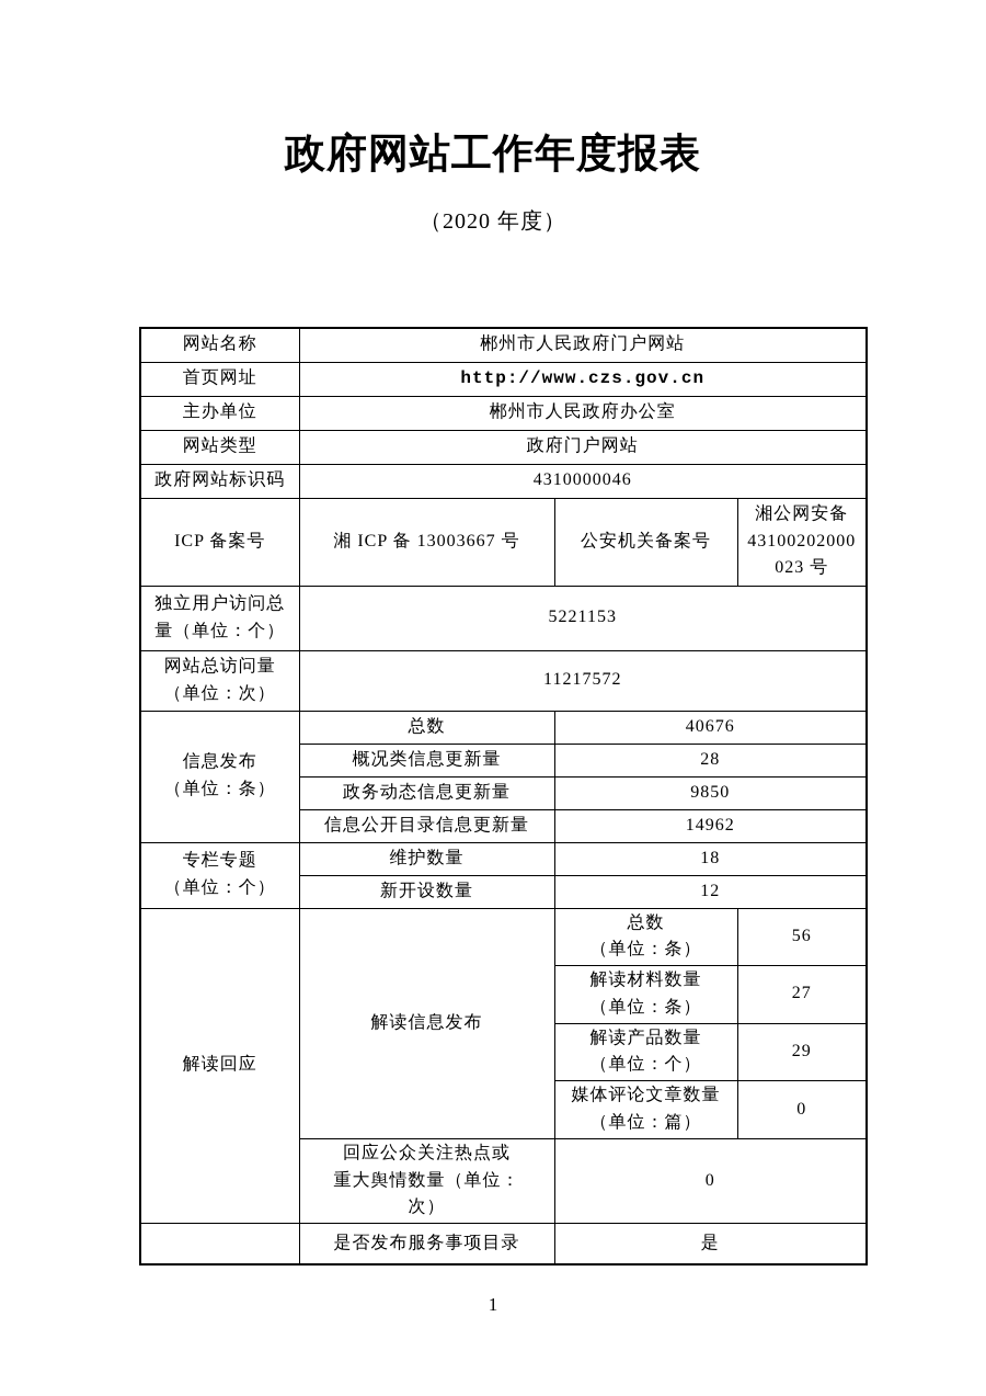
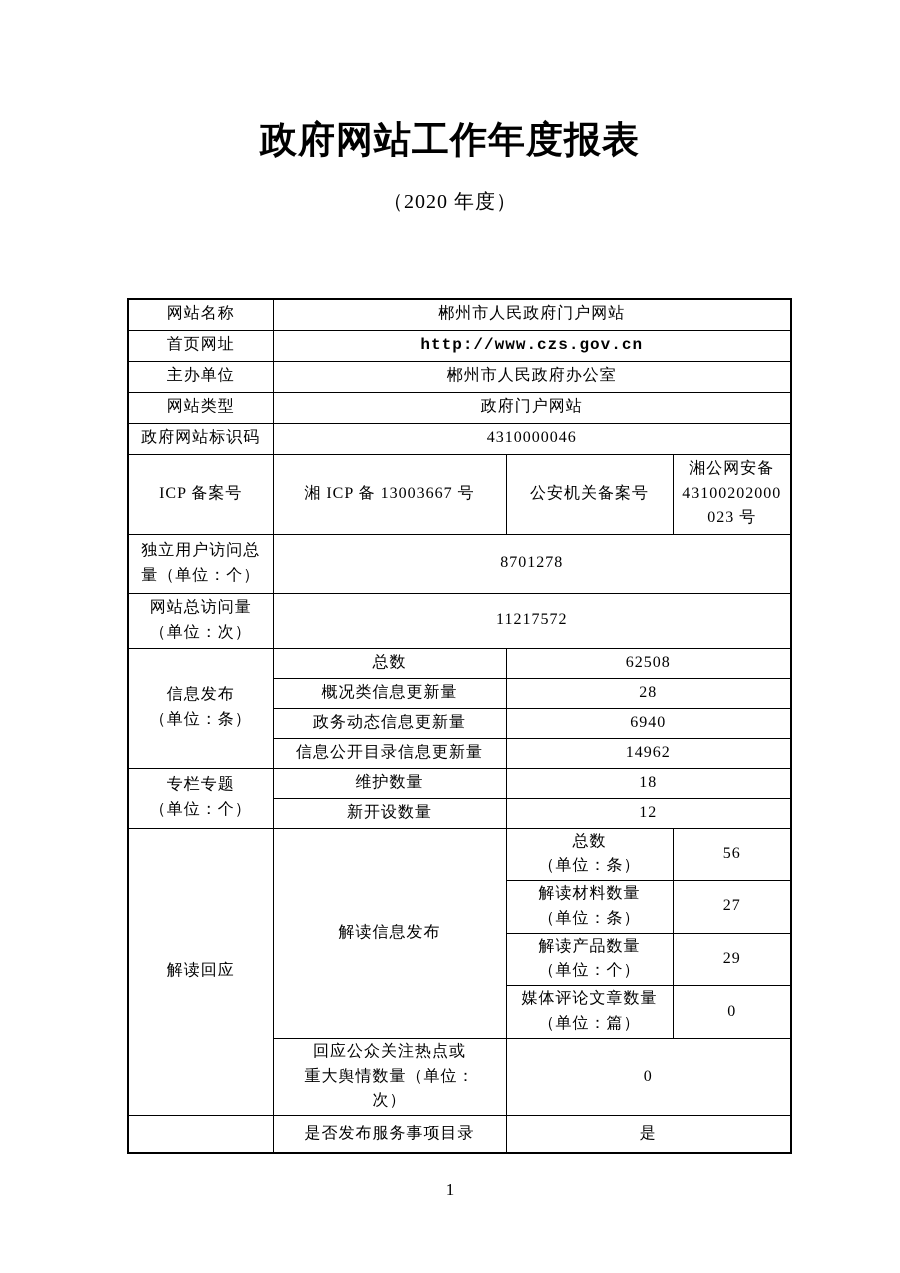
  政府网站工作年度报表
  （2020 年度）
  网站名称	郴州市人民政府门户网站
  首页网址	http://www.czs.gov.cn
  主办单位	郴州市人民政府办公室
  网站类型	政府门户网站
  政府网站标识码	4310000046
  ICP 备案号	湘 ICP 备 13003667 号	公安机关备案号	湘公网安备 43100202000 023 号
- 独立用户访问总 量（单位：个）	5221153
+ 独立用户访问总 量（单位：个）	8701278
  网站总访问量 （单位：次）	11217572
- 信息发布 （单位：条）	总数	40676
+ 信息发布 （单位：条）	总数	62508
  概况类信息更新量	28
- 政务动态信息更新量	9850
+ 政务动态信息更新量	6940
  信息公开目录信息更新量	14962
  专栏专题 （单位：个）	维护数量	18
  新开设数量	12
  解读回应	解读信息发布	总数 （单位：条）	56
  解读材料数量 （单位：条）	27
  解读产品数量 （单位：个）	29
  媒体评论文章数量 （单位：篇）	0
  回应公众关注热点或 重大舆情数量（单位： 次）	0
  	是否发布服务事项目录	是
  1
